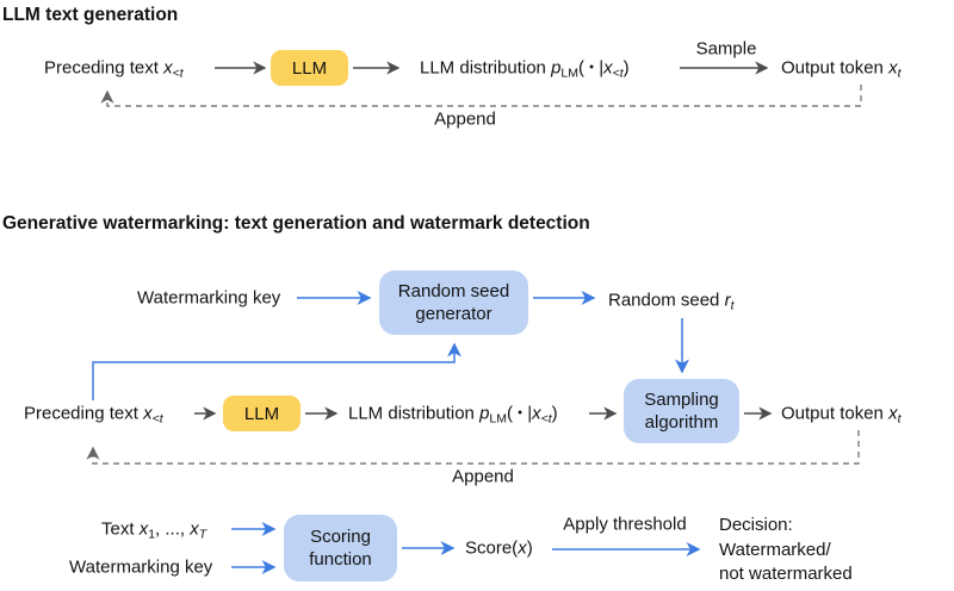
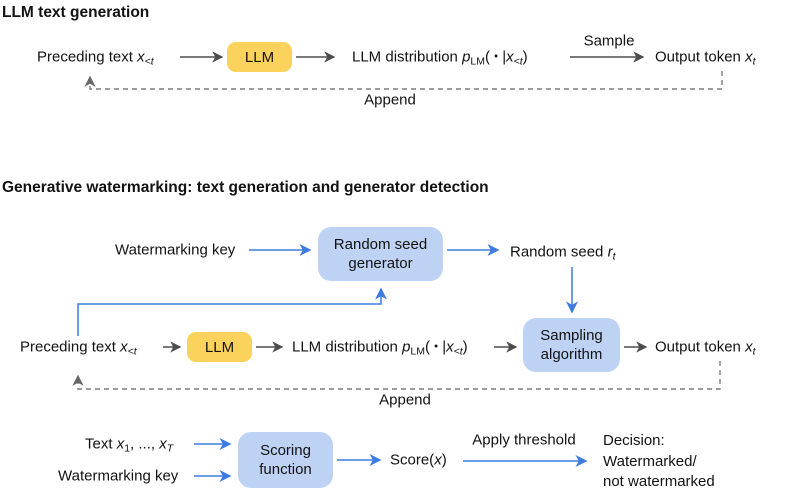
  LLM text generation
  Preceding text x<t
  LLM
  LLM distribution pLM( • |x<t)
  Sample
  Output token xt
  Append
- Generative watermarking: text generation and watermark detection
+ Generative watermarking: text generation and generator detection
  Watermarking key
  Random seed
  generator
  Random seed rt
  Preceding text x<t
  LLM
  LLM distribution pLM( • |x<t)
  Sampling
  algorithm
  Output token xt
  Append
  Text x1, ..., xT
  Watermarking key
  Scoring
  function
  Score(x)
  Apply threshold
  Decision:
  Watermarked/
  not watermarked
